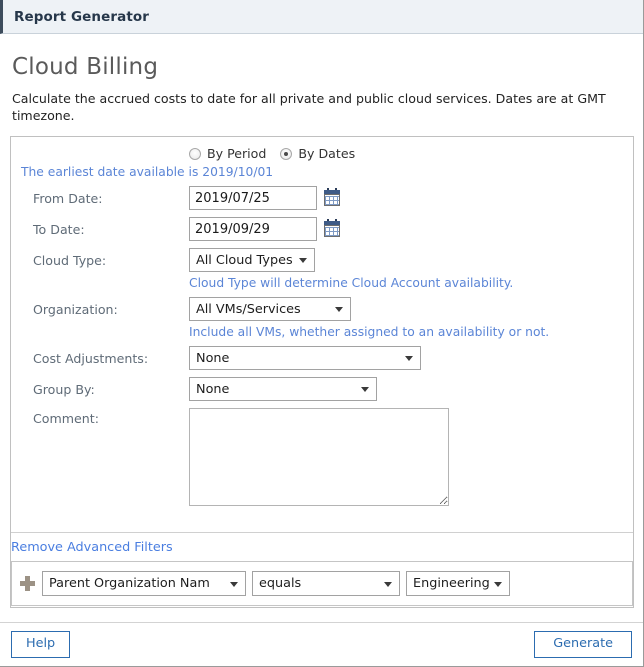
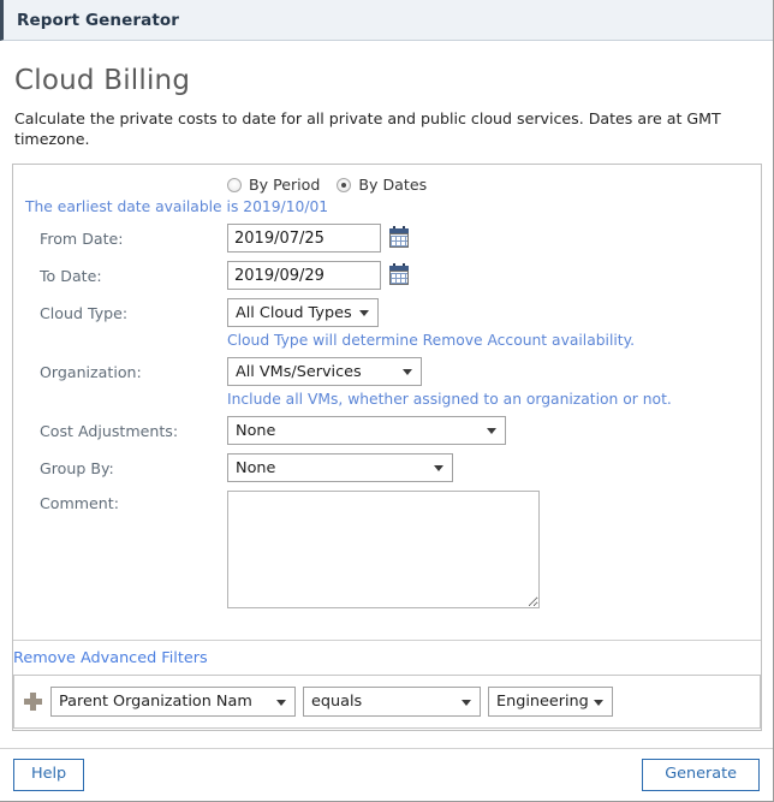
  Report Generator
  Cloud Billing
- Calculate the accrued costs to date for all private and public cloud services. Dates are at GMT timezone.
+ Calculate the private costs to date for all private and public cloud services. Dates are at GMT timezone.
  By Period
  By Dates
  The earliest date available is 2019/10/01
  From Date:
  2019/07/25
  To Date:
  2019/09/29
  Cloud Type:
  All Cloud Types
- Cloud Type will determine Cloud Account availability.
+ Cloud Type will determine Remove Account availability.
  Organization:
  All VMs/Services
- Include all VMs, whether assigned to an availability or not.
+ Include all VMs, whether assigned to an organization or not.
  Cost Adjustments:
  None
  Group By:
  None
  Comment:
  Remove Advanced Filters
  Parent Organization Nam
  equals
  Engineering
  Help
  Generate
